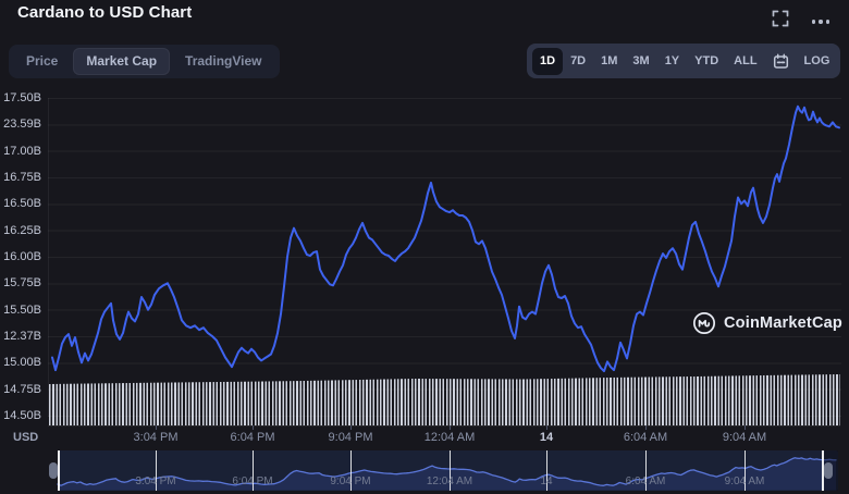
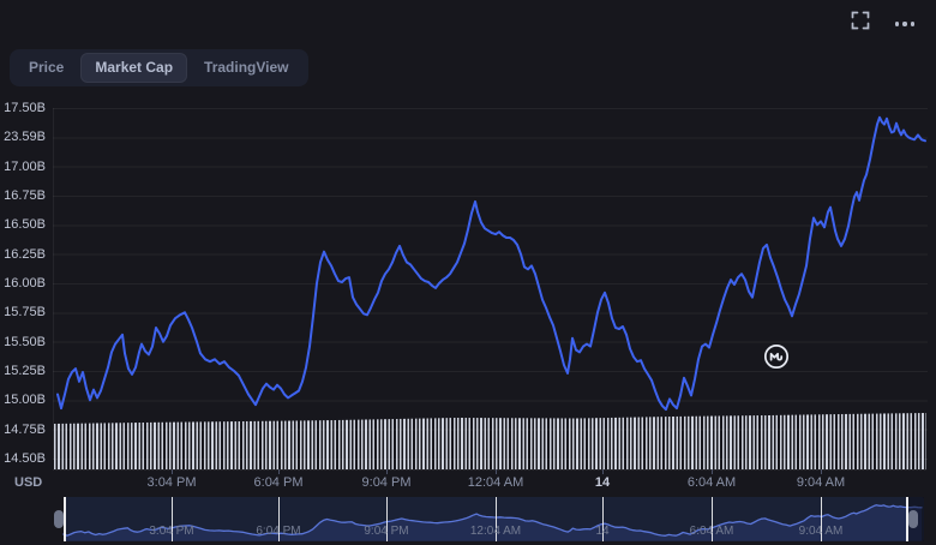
- Cardano to USD Chart
  Price
  Market Cap
  TradingView
- 1D
- 7D
- 1M
- 3M
- 1Y
- YTD
- ALL
- LOG
  17.50B
  23.59B
  17.00B
  16.75B
  16.50B
  16.25B
  16.00B
  15.75B
  15.50B
- 12.37B
+ 15.25B
  15.00B
  14.75B
  14.50B
  USD
  3:04 PM
  6:04 PM
  9:04 PM
  12:04 AM
  14
  6:04 AM
  9:04 AM
  3:04 PM
  6:04 PM
  9:04 PM
  12:04 AM
  14
  6:04 AM
  9:04 AM
- CoinMarketCap
